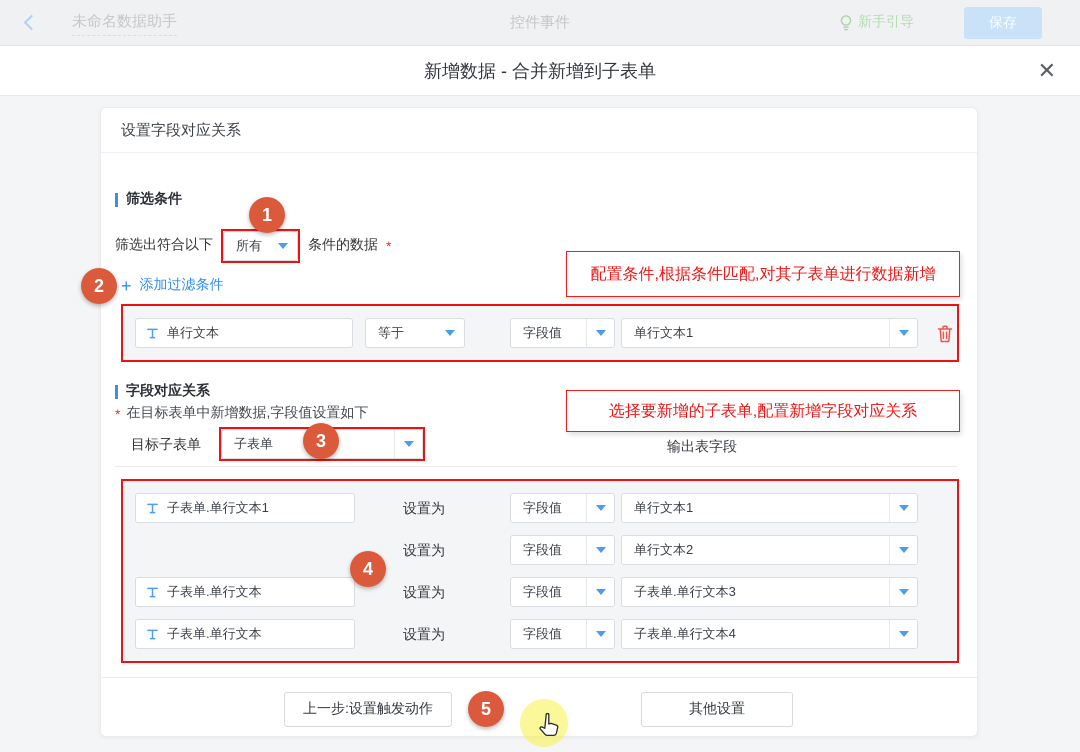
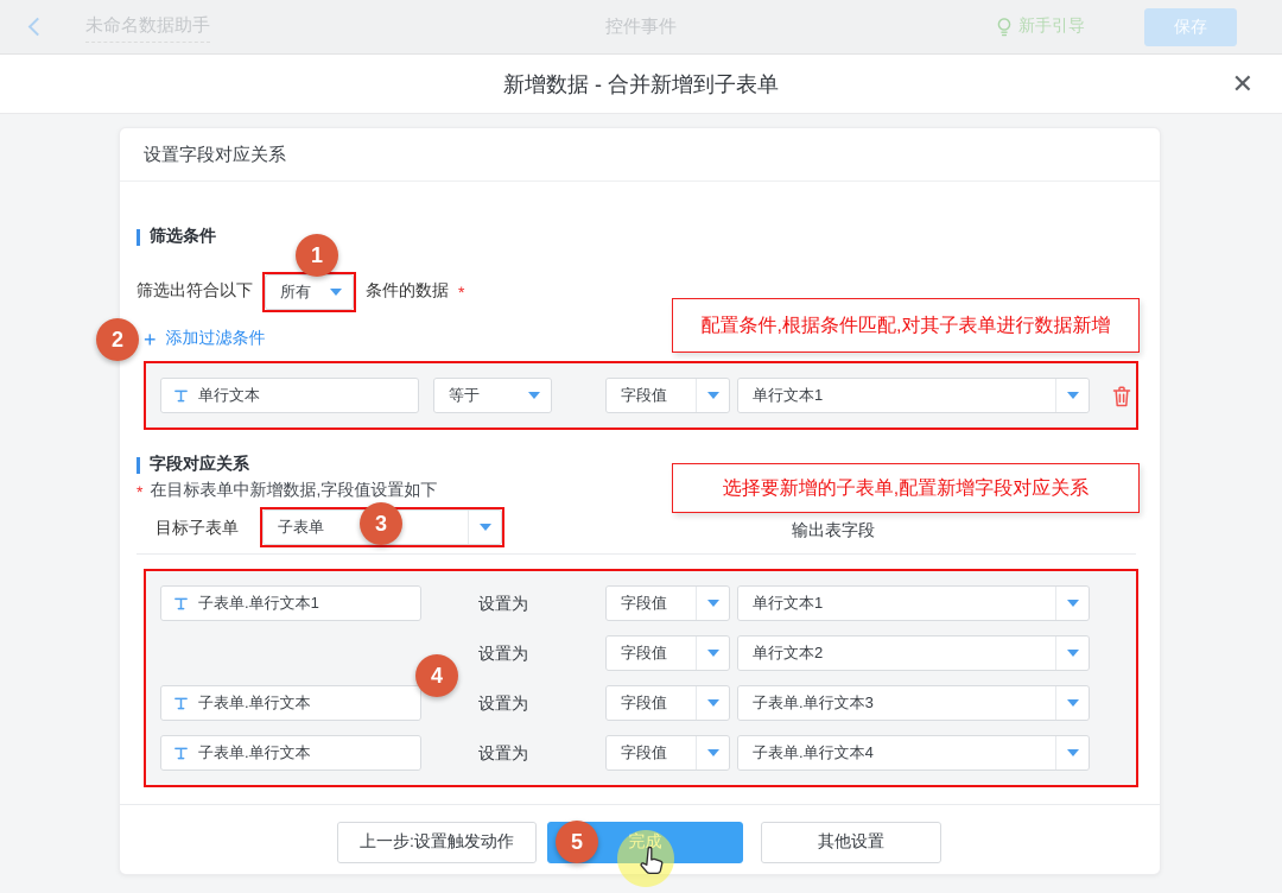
  未命名数据助手
  控件事件
  新手引导
  保存
  新增数据 - 合并新增到子表单
  ✕
  设置字段对应关系
  筛选条件
  1
  筛选出符合以下
  所有
  条件的数据
  *
  2
  +
  添加过滤条件
  配置条件,根据条件匹配,对其子表单进行数据新增
  单行文本
  等于
  字段值
  单行文本1
  字段对应关系
  *
  在目标表单中新增数据,字段值设置如下
  选择要新增的子表单,配置新增字段对应关系
  目标子表单
  子表单
  3
  输出表字段
  子表单.单行文本1
  设置为
  字段值
  单行文本1
  设置为
  字段值
  单行文本2
  子表单.单行文本
  设置为
  字段值
  子表单.单行文本3
  子表单.单行文本
  设置为
  字段值
  子表单.单行文本4
  4
  上一步:设置触发动作
+ 完成
  其他设置
  5
